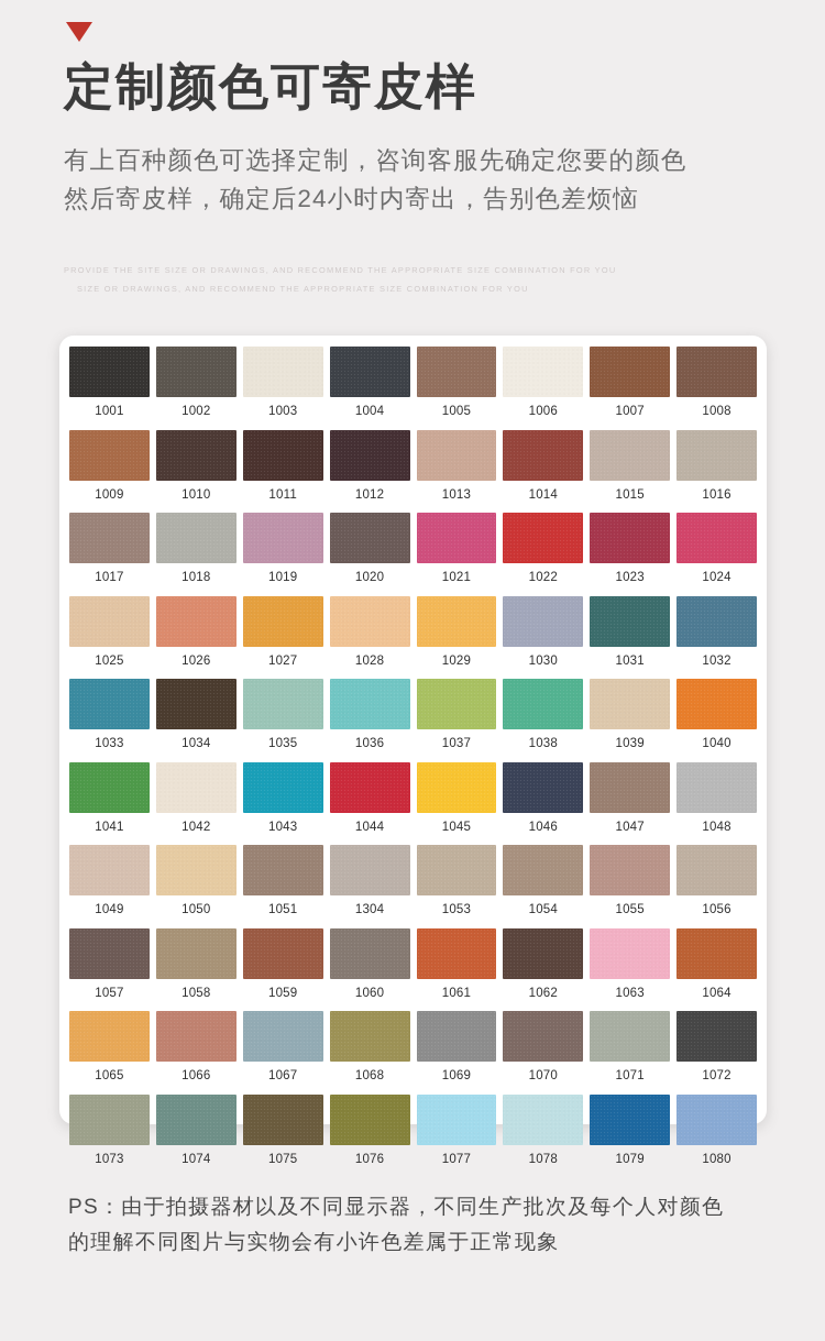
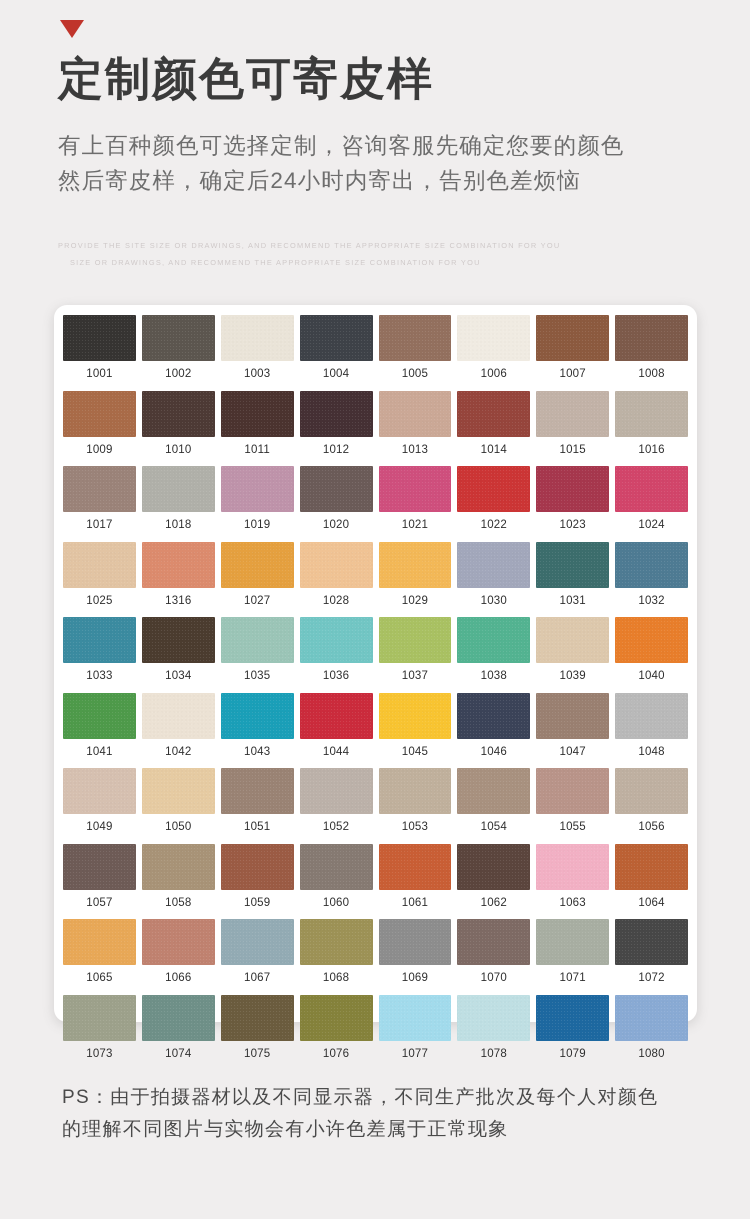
  定制颜色可寄皮样
  有上百种颜色可选择定制，咨询客服先确定您要的颜色
  然后寄皮样，确定后24小时内寄出，告别色差烦恼
  PROVIDE THE SITE SIZE OR DRAWINGS, AND RECOMMEND THE APPROPRIATE SIZE COMBINATION FOR YOU
  SIZE OR DRAWINGS, AND RECOMMEND THE APPROPRIATE SIZE COMBINATION FOR YOU
  1001
  1002
  1003
  1004
  1005
  1006
  1007
  1008
  1009
  1010
  1011
  1012
  1013
  1014
  1015
  1016
  1017
  1018
  1019
  1020
  1021
  1022
  1023
  1024
  1025
- 1026
+ 1316
  1027
  1028
  1029
  1030
  1031
  1032
  1033
  1034
  1035
  1036
  1037
  1038
  1039
  1040
  1041
  1042
  1043
  1044
  1045
  1046
  1047
  1048
  1049
  1050
  1051
- 1304
+ 1052
  1053
  1054
  1055
  1056
  1057
  1058
  1059
  1060
  1061
  1062
  1063
  1064
  1065
  1066
  1067
  1068
  1069
  1070
  1071
  1072
  1073
  1074
  1075
  1076
  1077
  1078
  1079
  1080
  PS：由于拍摄器材以及不同显示器，不同生产批次及每个人对颜色
  的理解不同图片与实物会有小许色差属于正常现象
